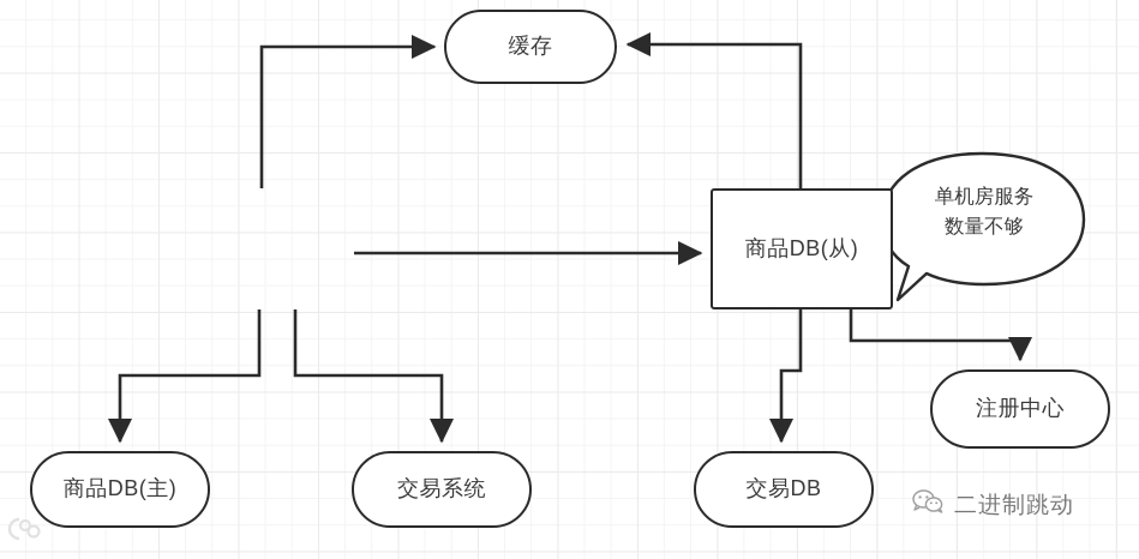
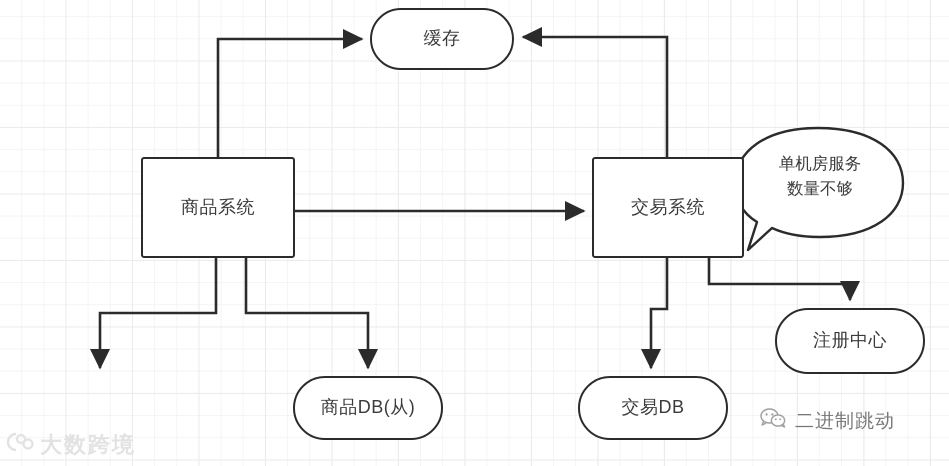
  缓存
+ 商品系统
- 商品DB(从)
+ 交易系统
  注册中心
- 商品DB(主)
- 交易系统
+ 商品DB(从)
  交易DB
  单机房服务
  数量不够
  二进制跳动
+ 大数跨境
